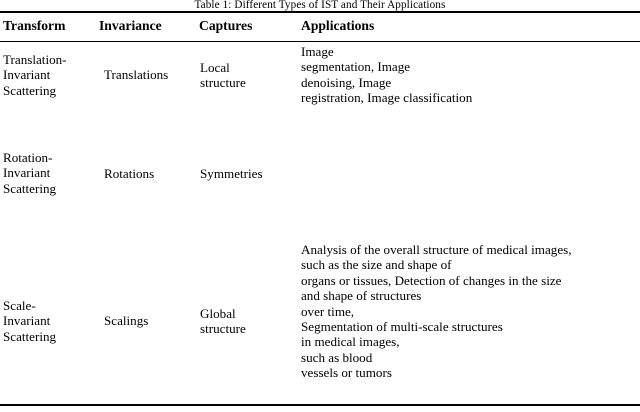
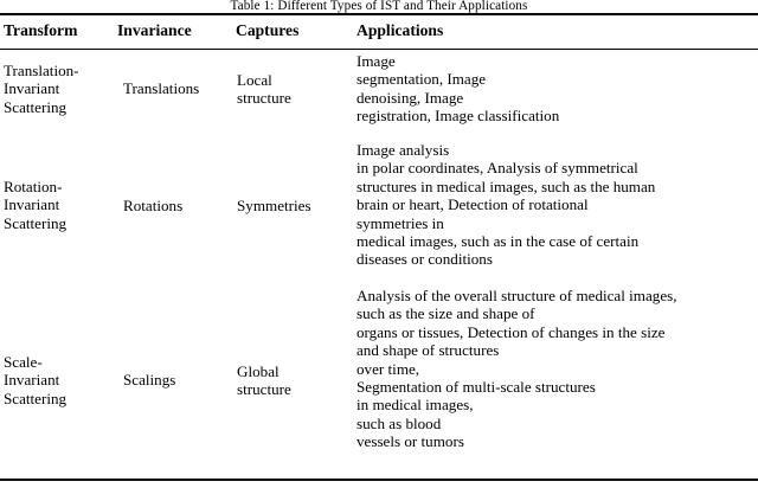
  Table 1: Different Types of IST and Their Applications
  Transform
  Invariance
  Captures
  Applications
  Translation-
  Invariant
  Scattering
  Translations
  Local
  structure
  Image
  segmentation, Image
  denoising, Image
  registration, Image classification
  Rotation-
  Invariant
  Scattering
  Rotations
  Symmetries
+ Image analysis
+ in polar coordinates, Analysis of symmetrical
+ structures in medical images, such as the human
+ brain or heart, Detection of rotational
+ symmetries in
+ medical images, such as in the case of certain
+ diseases or conditions
  Scale-
  Invariant
  Scattering
  Scalings
  Global
  structure
  Analysis of the overall structure of medical images,
  such as the size and shape of
  organs or tissues, Detection of changes in the size
  and shape of structures
  over time,
  Segmentation of multi-scale structures
  in medical images,
  such as blood
  vessels or tumors
